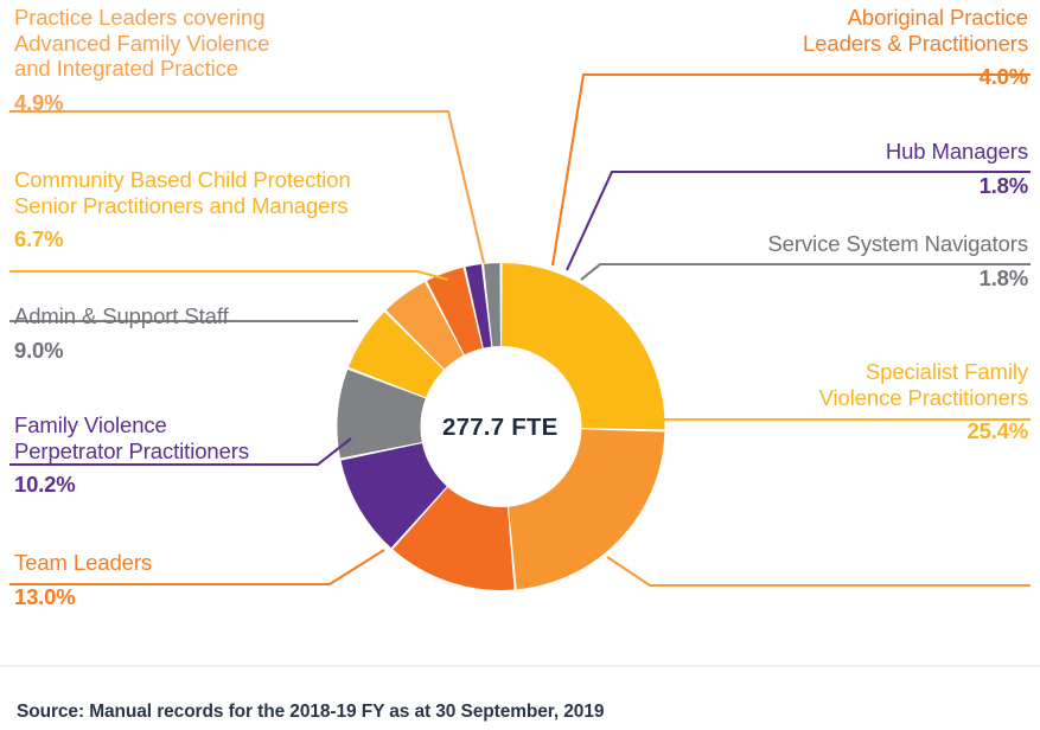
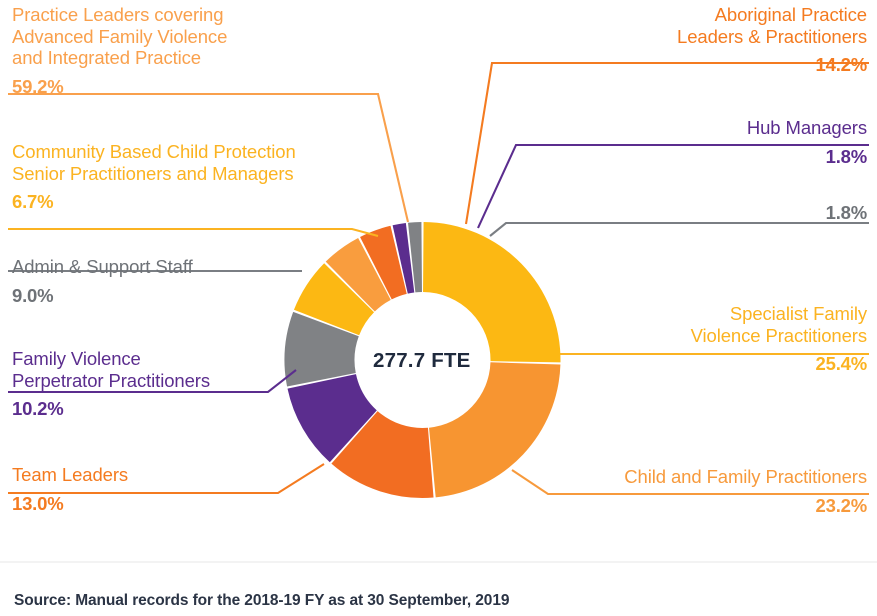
  Practice Leaders covering
  Advanced Family Violence
  and Integrated Practice
- 4.9%
+ 59.2%
  Community Based Child Protection
  Senior Practitioners and Managers
  6.7%
  Admin & Support Staff
  9.0%
  Family Violence
  Perpetrator Practitioners
  10.2%
  Team Leaders
  13.0%
  Aboriginal Practice
  Leaders & Practitioners
- 4.0%
+ 14.2%
  Hub Managers
  1.8%
- Service System Navigators
  1.8%
  Specialist Family
  Violence Practitioners
  25.4%
+ Child and Family Practitioners
+ 23.2%
  277.7 FTE
  Source: Manual records for the 2018-19 FY as at 30 September, 2019
